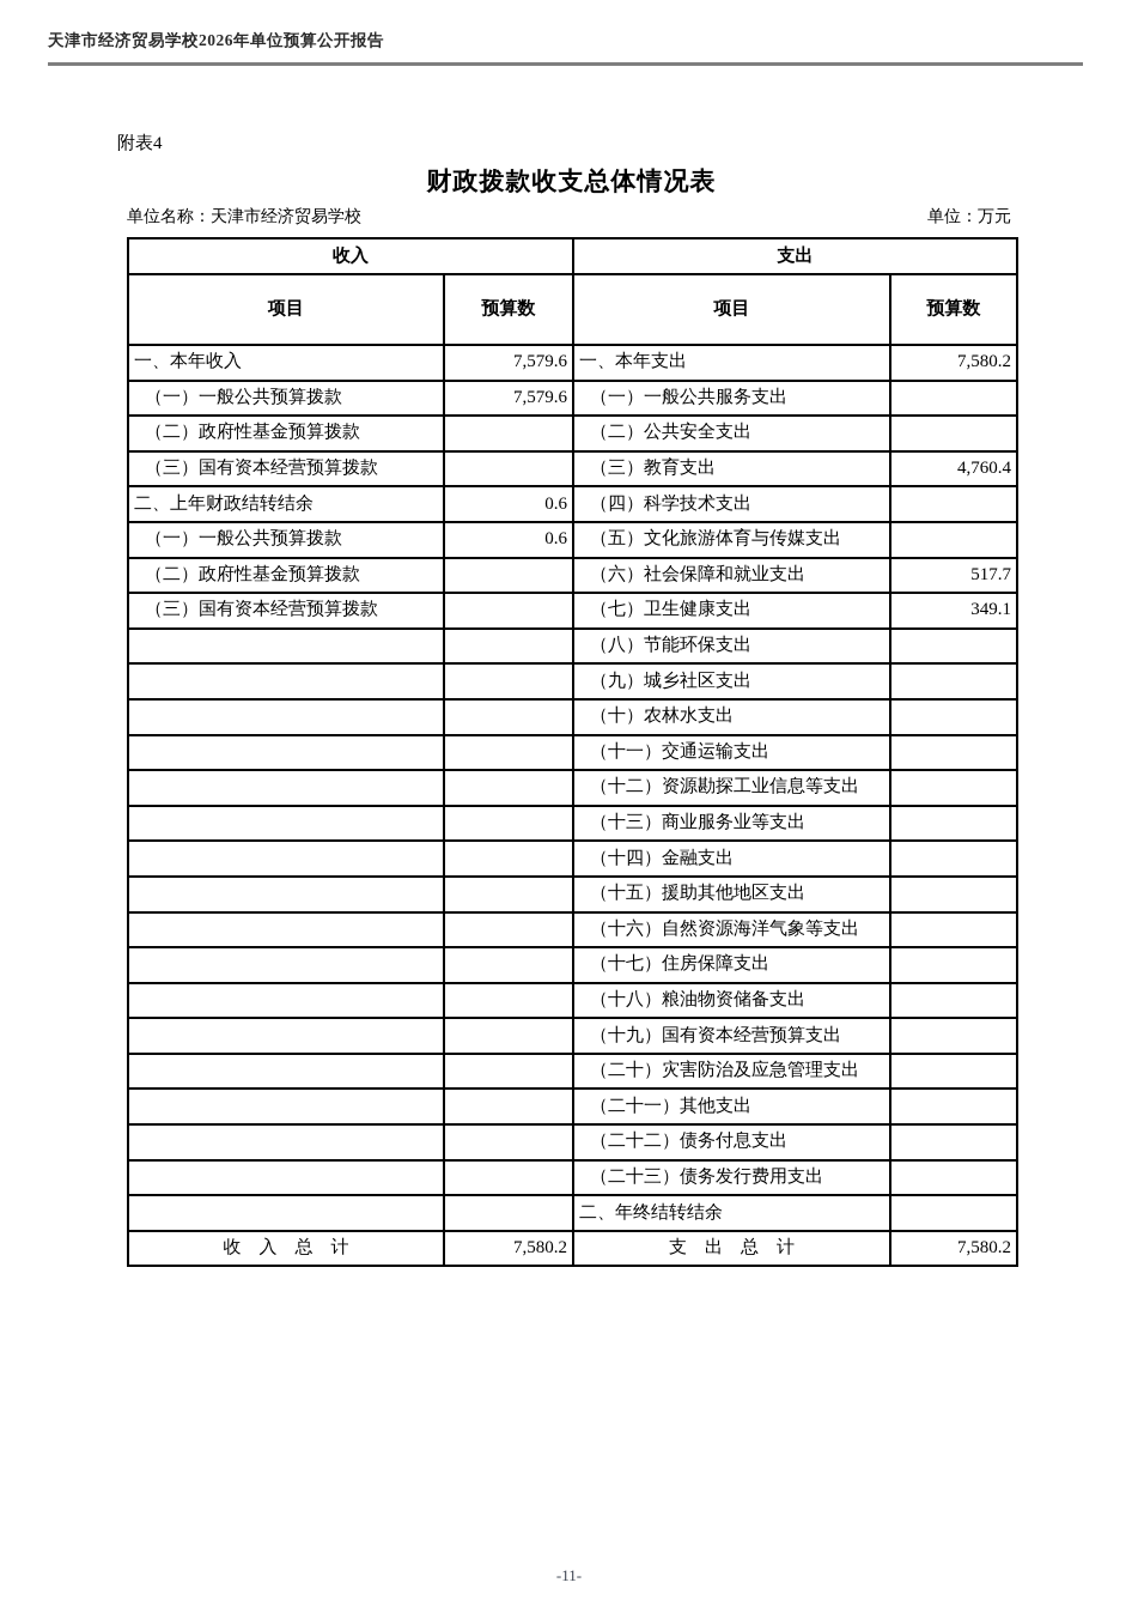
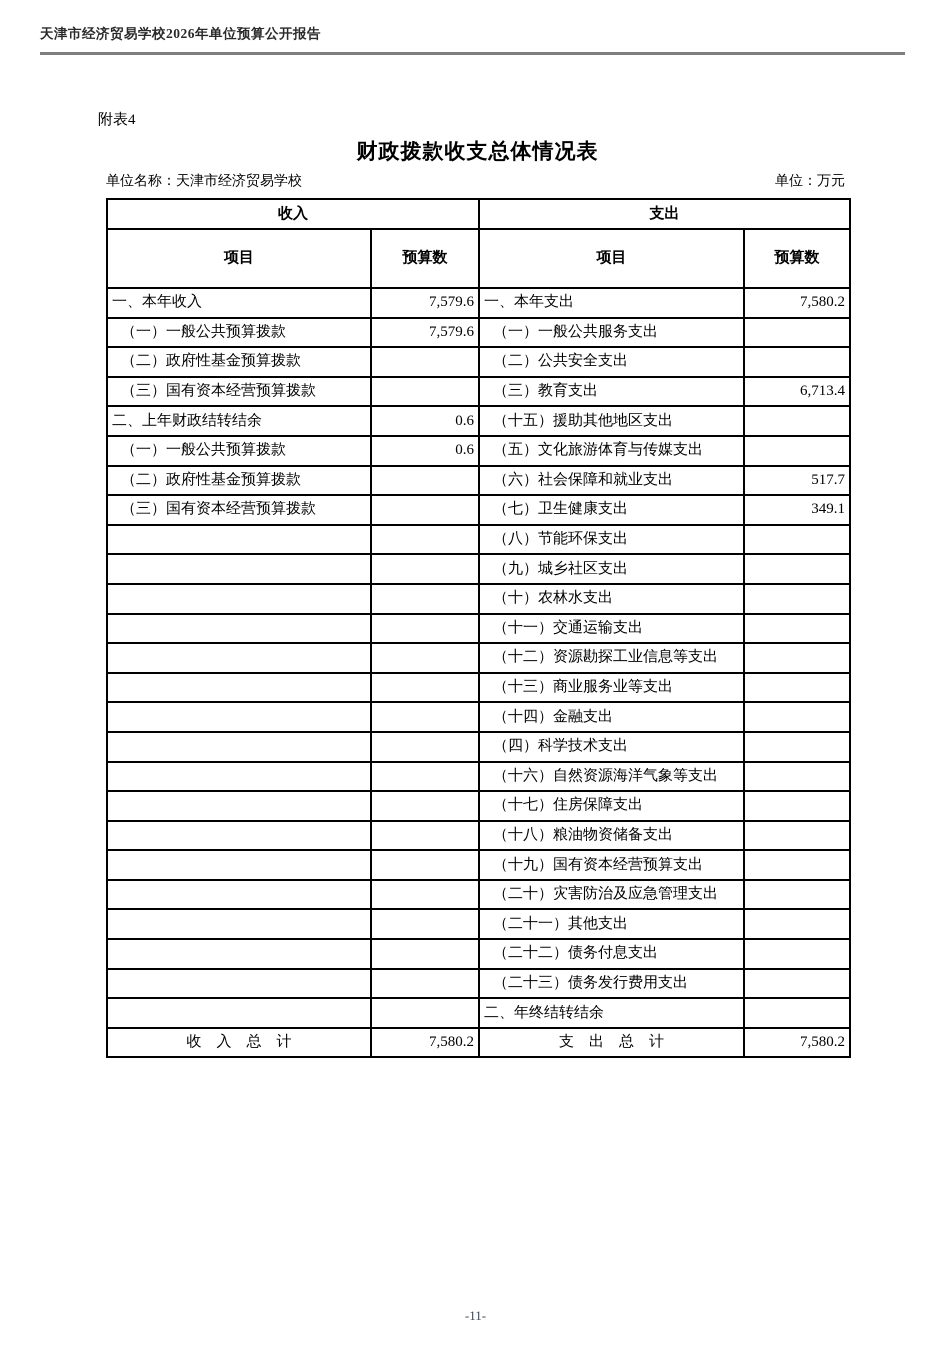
  天津市经济贸易学校2026年单位预算公开报告
  附表4
  财政拨款收支总体情况表
  单位名称：天津市经济贸易学校
  单位：万元
  收入	支出
  项目	预算数	项目	预算数
  一、本年收入	7,579.6	一、本年支出	7,580.2
  （一）一般公共预算拨款	7,579.6	（一）一般公共服务支出
  （二）政府性基金预算拨款		（二）公共安全支出
- （三）国有资本经营预算拨款		（三）教育支出	4,760.4
+ （三）国有资本经营预算拨款		（三）教育支出	6,713.4
- 二、上年财政结转结余	0.6	（四）科学技术支出
+ 二、上年财政结转结余	0.6	（十五）援助其他地区支出
  （一）一般公共预算拨款	0.6	（五）文化旅游体育与传媒支出
  （二）政府性基金预算拨款		（六）社会保障和就业支出	517.7
  （三）国有资本经营预算拨款		（七）卫生健康支出	349.1
  		（八）节能环保支出
  		（九）城乡社区支出
  		（十）农林水支出
  		（十一）交通运输支出
  		（十二）资源勘探工业信息等支出
  		（十三）商业服务业等支出
  		（十四）金融支出
- 		（十五）援助其他地区支出
+ 		（四）科学技术支出
  		（十六）自然资源海洋气象等支出
  		（十七）住房保障支出
  		（十八）粮油物资储备支出
  		（十九）国有资本经营预算支出
  		（二十）灾害防治及应急管理支出
  		（二十一）其他支出
  		（二十二）债务付息支出
  		（二十三）债务发行费用支出
  		二、年终结转结余
  收 入 总 计	7,580.2	支 出 总 计	7,580.2
  -11-
